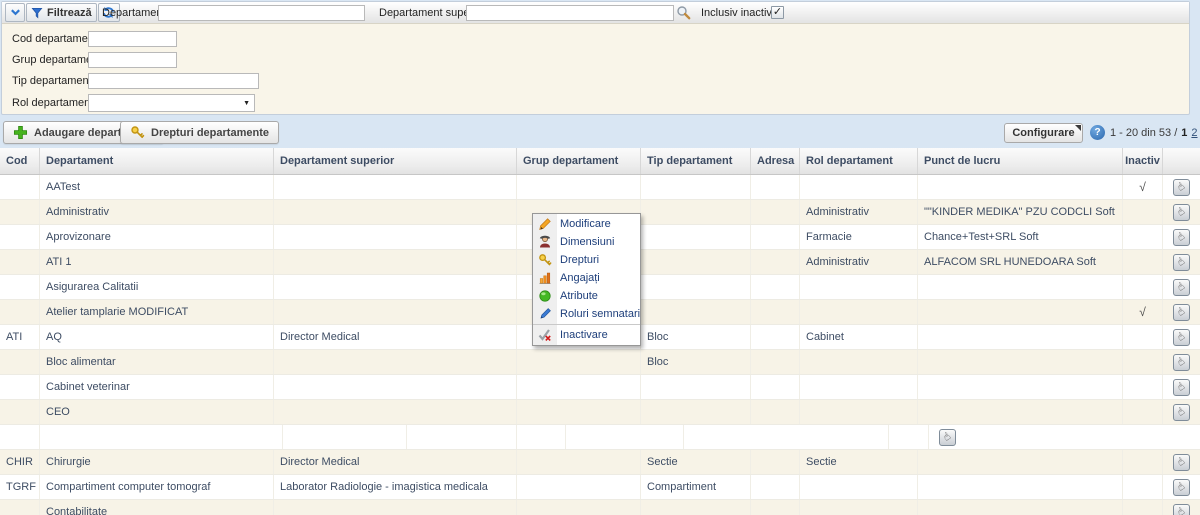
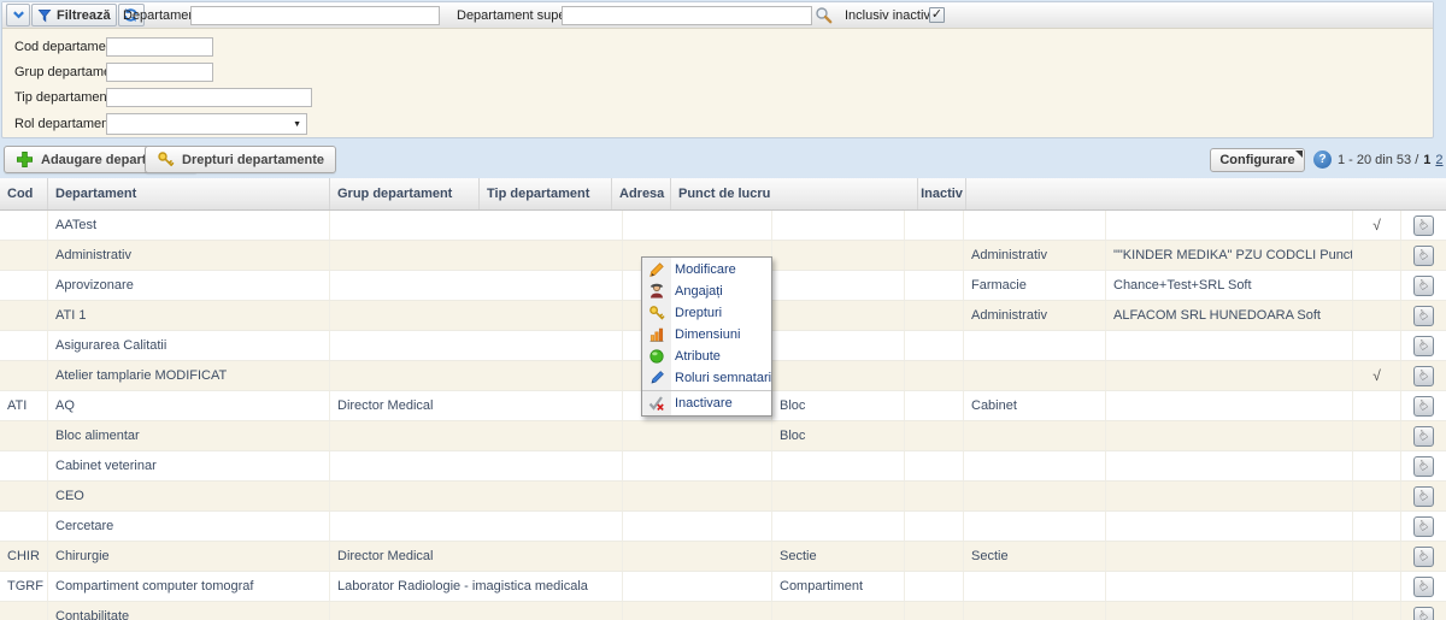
  Filtrează
  Departame
  Departament sup
  Inclusiv inactiv
  ✓
  Cod departame
  Grup departam
  Tip departamen
  Rol departame
  Drepturi departamente
  Configurare
  ?
  1 - 20 din 53 / 1 2
  Cod
  Departament
- Departament superior
  Grup departament
  Tip departament
  Adresa
- Rol departament
  Punct de lucru
  Inactiv
  AATest
  √
  Administrativ
  Administrativ
- ""KINDER MEDIKA" PZU CODCLI Soft
+ ""KINDER MEDIKA" PZU CODCLI Punct
  Aprovizonare
  Farmacie
  Chance+Test+SRL Soft
  ATI 1
  Administrativ
  ALFACOM SRL HUNEDOARA Soft
  Asigurarea Calitatii
  Atelier tamplarie MODIFICAT
  √
  ATI
  AQ
  Director Medical
  Bloc
  Cabinet
  Bloc alimentar
  Bloc
  Cabinet veterinar
  CEO
+ Cercetare
  CHIR
  Chirurgie
  Director Medical
  Sectie
  Sectie
  TGRF
  Compartiment computer tomograf
  Laborator Radiologie - imagistica medicala
  Compartiment
  Contabilitate
  Modificare
- Dimensiuni
+ Angajați
  Drepturi
- Angajați
+ Dimensiuni
  Atribute
  Roluri semnatari
  Inactivare
